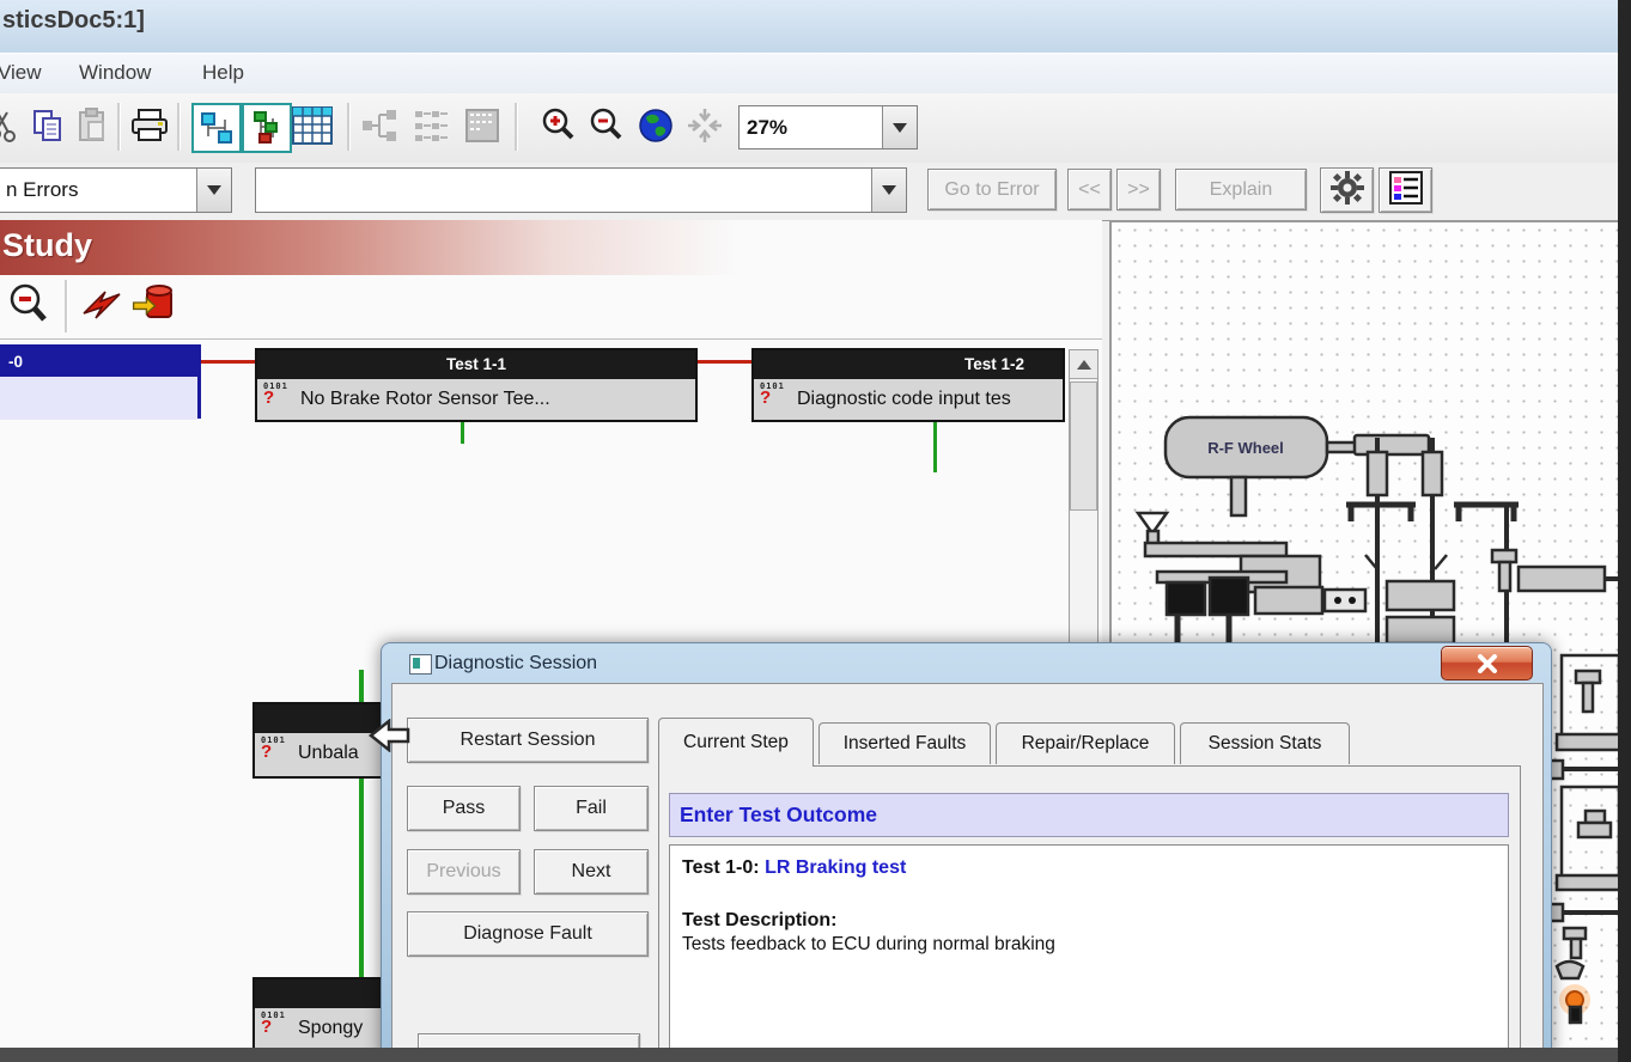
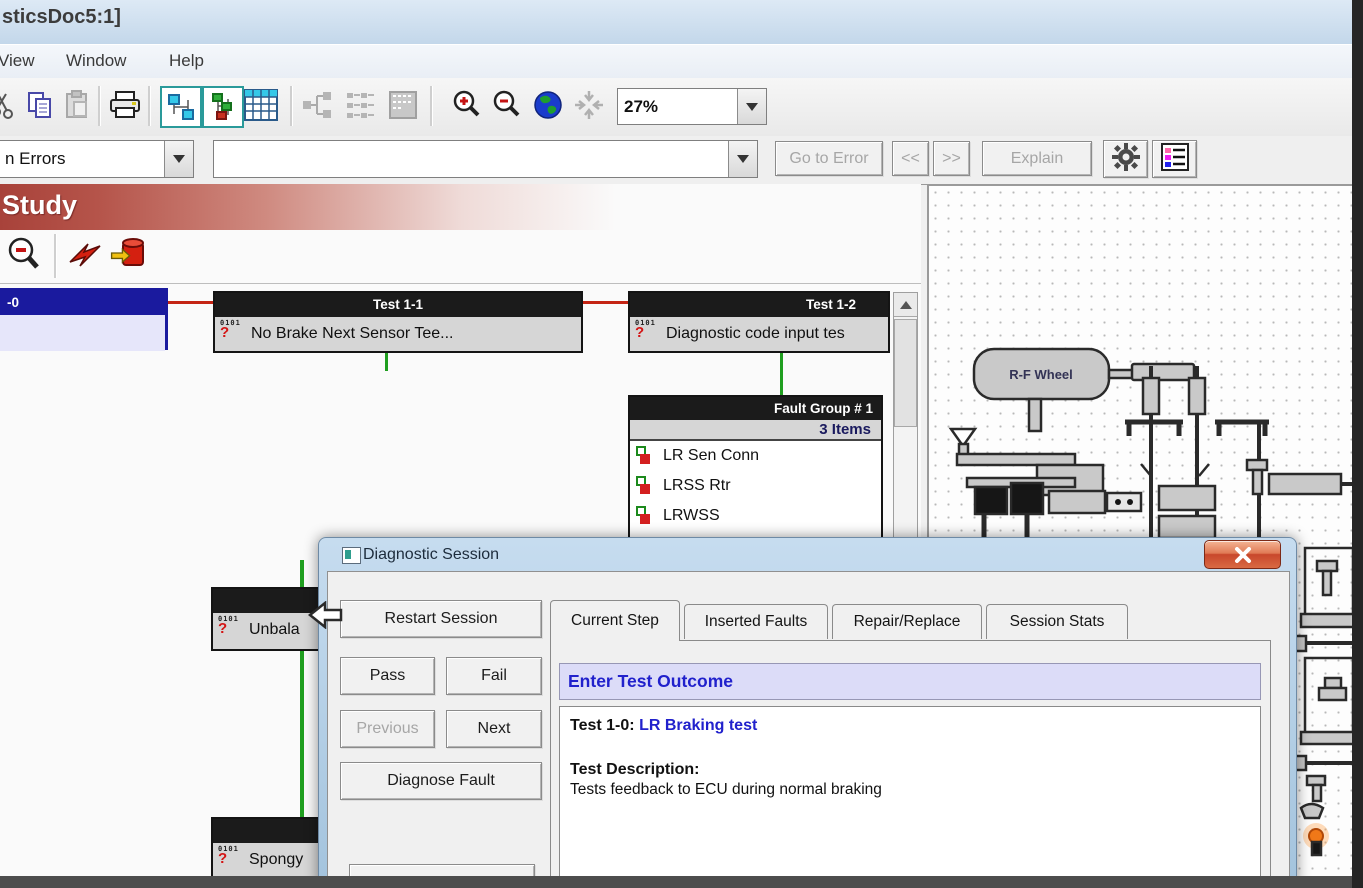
  sticsDoc5:1]
  View
  Window
  Help
  27%
  n Errors
  Go to Error
  <<
  >>
  Explain
  Study
  -0
  Test 1-1
  0101
  ?
- No Brake Rotor Sensor Tee...
+ No Brake Next Sensor Tee...
  Test 1-2
  0101
  ?
  Diagnostic code input tes
+ Fault Group # 1
+ 3 Items
+ LR Sen Conn
+ LRSS Rtr
+ LRWSS
  0101
  ?
  Unbala
  0101
  ?
  Spongy
  R-F Wheel
  Diagnostic Session
  Restart Session
  Pass
  Fail
  Previous
  Next
  Diagnose Fault
  Current Step
  Inserted Faults
  Repair/Replace
  Session Stats
  Enter Test Outcome
  Test 1-0: LR Braking test
  Test Description:
  Tests feedback to ECU during normal braking
